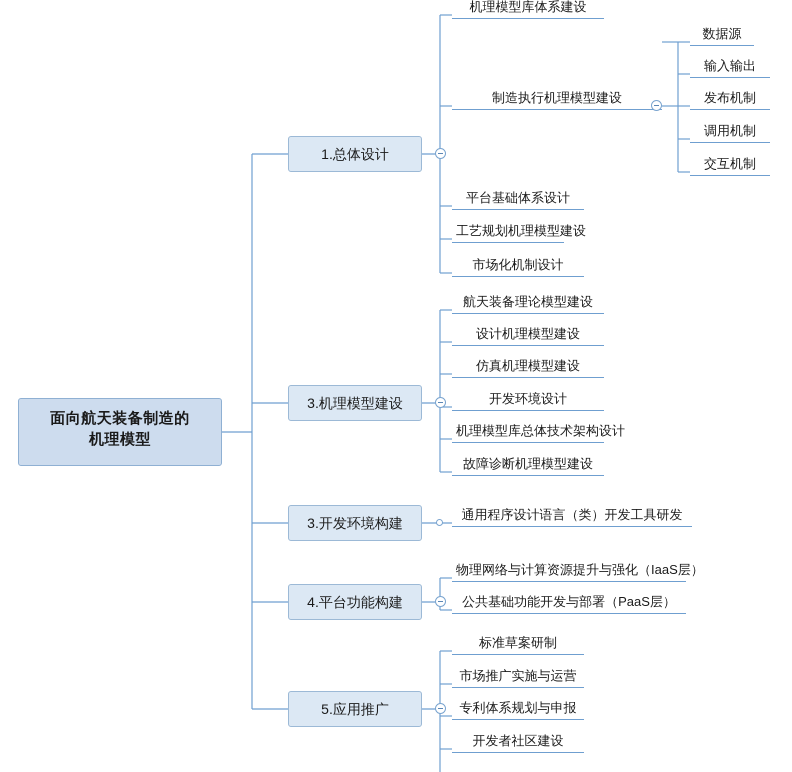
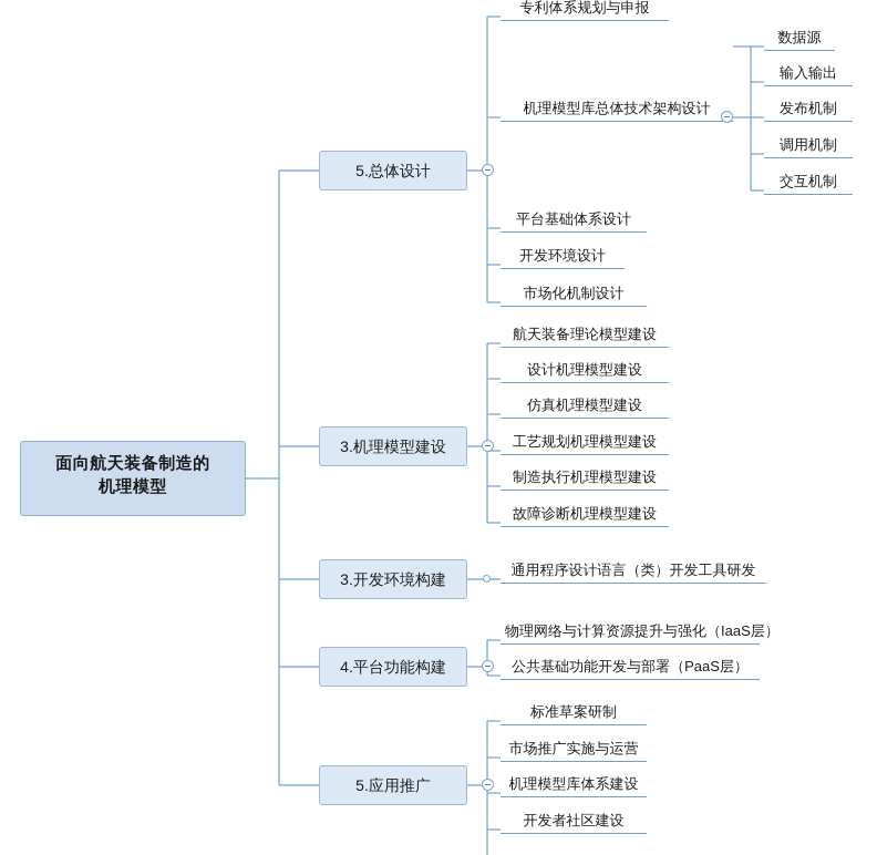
  面向航天装备制造的
  机理模型
- 1.总体设计
+ 5.总体设计
  3.机理模型建设
  3.开发环境构建
  4.平台功能构建
  5.应用推广
- 机理模型库体系建设
+ 专利体系规划与申报
- 制造执行机理模型建设
+ 机理模型库总体技术架构设计
  平台基础体系设计
- 工艺规划机理模型建设
+ 开发环境设计
  市场化机制设计
  数据源
  输入输出
  发布机制
  调用机制
  交互机制
  航天装备理论模型建设
  设计机理模型建设
  仿真机理模型建设
- 开发环境设计
+ 工艺规划机理模型建设
- 机理模型库总体技术架构设计
+ 制造执行机理模型建设
  故障诊断机理模型建设
  通用程序设计语言（类）开发工具研发
  物理网络与计算资源提升与强化（IaaS层）
  公共基础功能开发与部署（PaaS层）
  标准草案研制
  市场推广实施与运营
- 专利体系规划与申报
+ 机理模型库体系建设
  开发者社区建设
